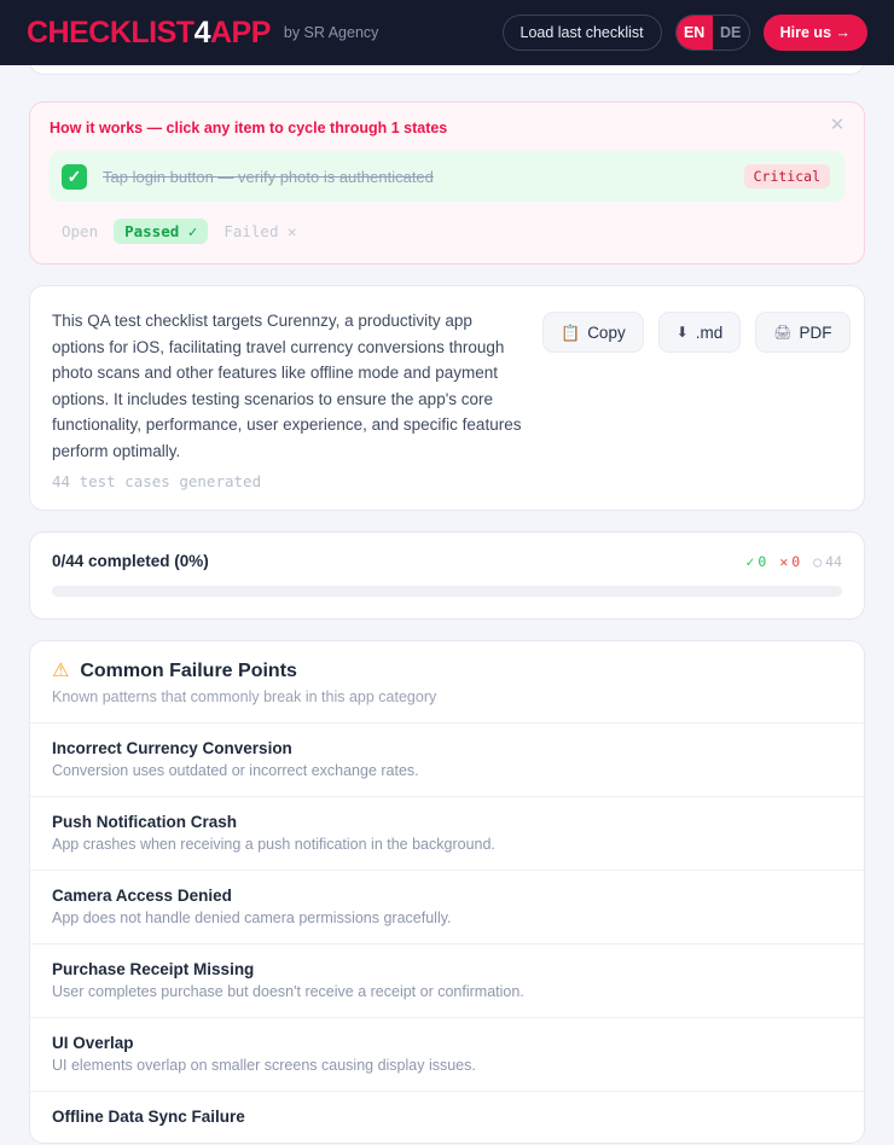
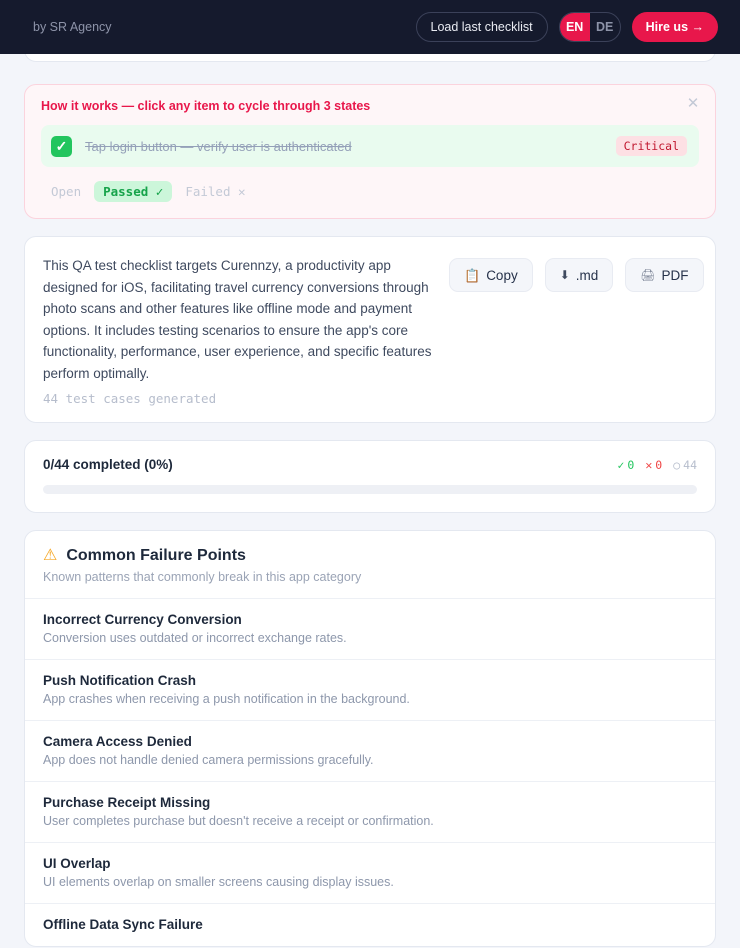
- CHECKLIST4APP
  by SR Agency
  Load last checklist
  EN
  DE
  Hire us →
- How it works — click any item to cycle through 1 states
+ How it works — click any item to cycle through 3 states
  ✕
  ✓
- Tap login button — verify photo is authenticated
+ Tap login button — verify user is authenticated
  Critical
  Open
  Passed ✓
  Failed ✕
- This QA test checklist targets Curennzy, a productivity app options for iOS, facilitating travel currency conversions through photo scans and other features like offline mode and payment options. It includes testing scenarios to ensure the app's core functionality, performance, user experience, and specific features perform optimally.
+ This QA test checklist targets Curennzy, a productivity app designed for iOS, facilitating travel currency conversions through photo scans and other features like offline mode and payment options. It includes testing scenarios to ensure the app's core functionality, performance, user experience, and specific features perform optimally.
  44 test cases generated
  📋
  Copy
  ⬇
  .md
  🖨
  PDF
  0/44 completed (0%)
  ✓
  0
  ✕
  0
  ○
  44
  ⚠
  Common Failure Points
  Known patterns that commonly break in this app category
  Incorrect Currency Conversion
  Conversion uses outdated or incorrect exchange rates.
  Push Notification Crash
  App crashes when receiving a push notification in the background.
  Camera Access Denied
  App does not handle denied camera permissions gracefully.
  Purchase Receipt Missing
  User completes purchase but doesn't receive a receipt or confirmation.
  UI Overlap
  UI elements overlap on smaller screens causing display issues.
  Offline Data Sync Failure
